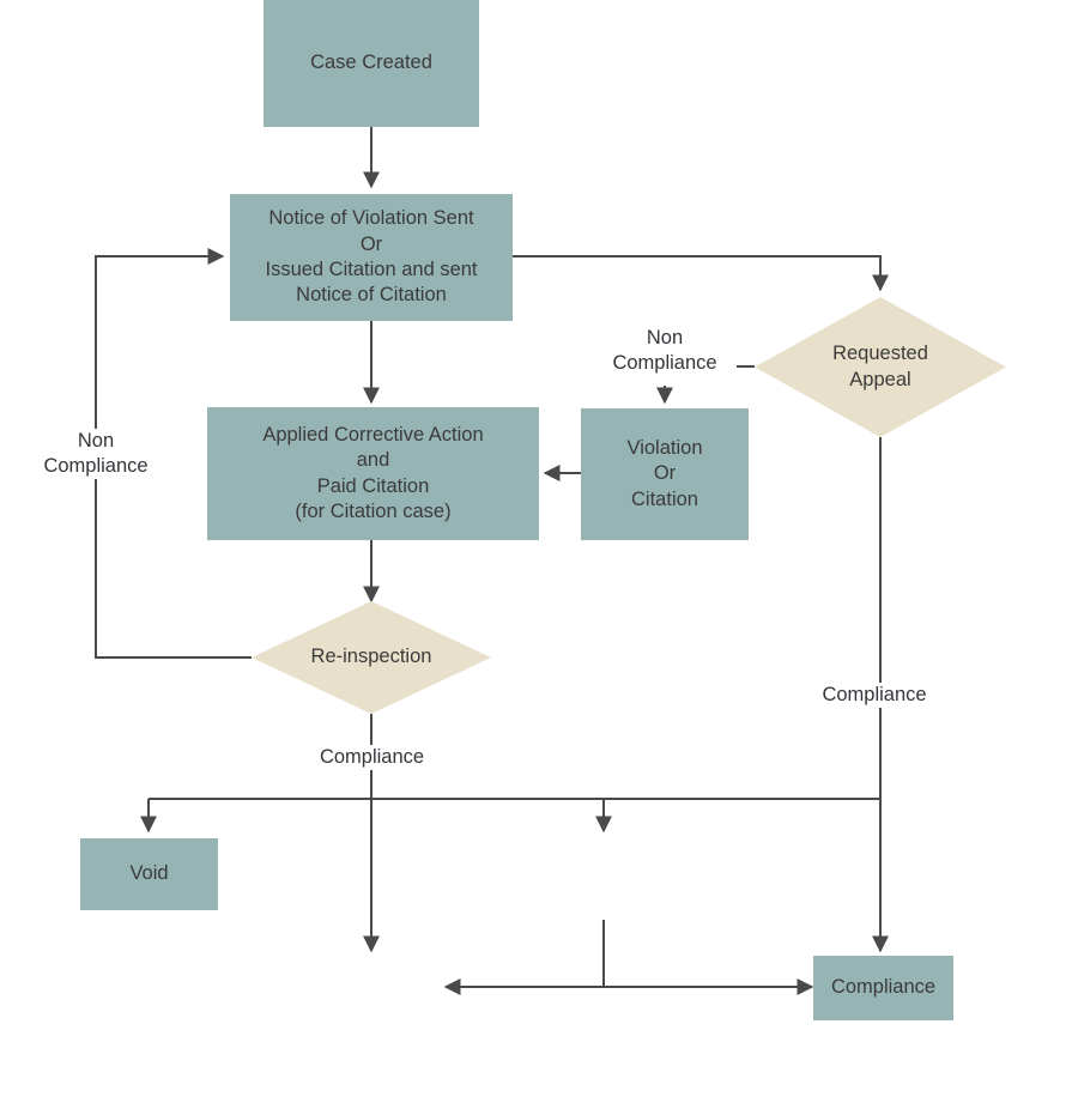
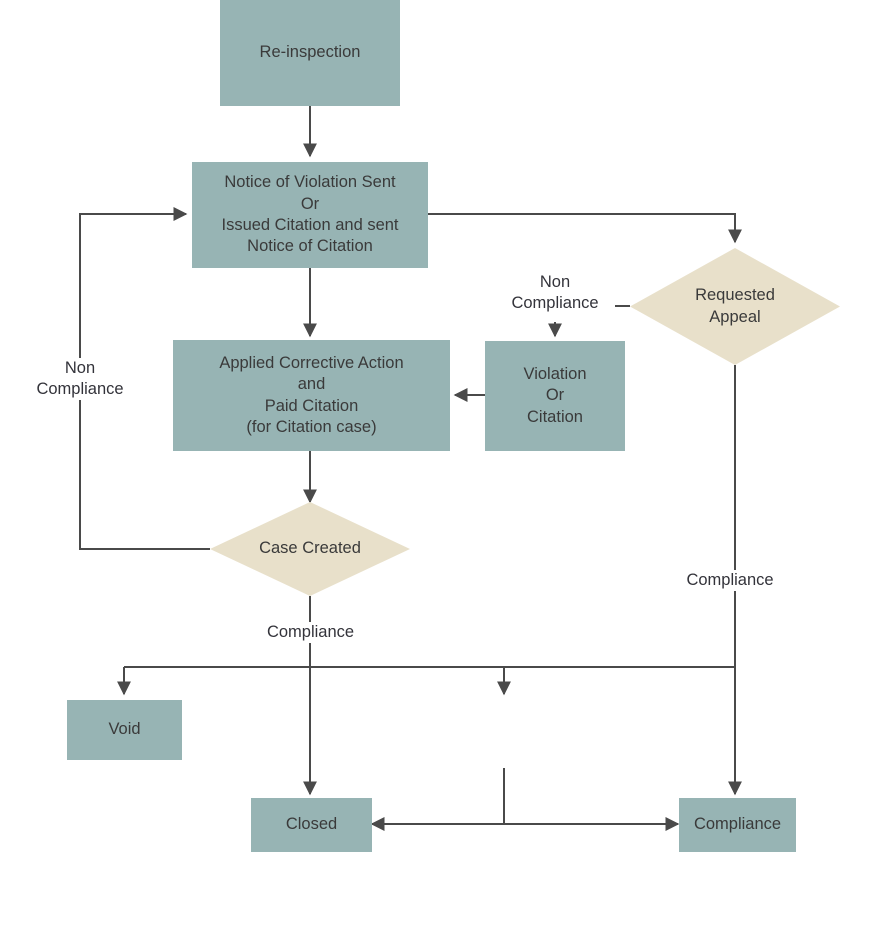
- Case Created
+ Re-inspection
  Notice of Violation Sent
  Or
  Issued Citation and sent
  Notice of Citation
  Requested
  Appeal
  Violation
  Or
  Citation
  Applied Corrective Action
  and
  Paid Citation
  (for Citation case)
- Re-inspection
+ Case Created
  Void
+ Closed
  Compliance
  Non
  Compliance
  Non
  Compliance
  Compliance
  Compliance
